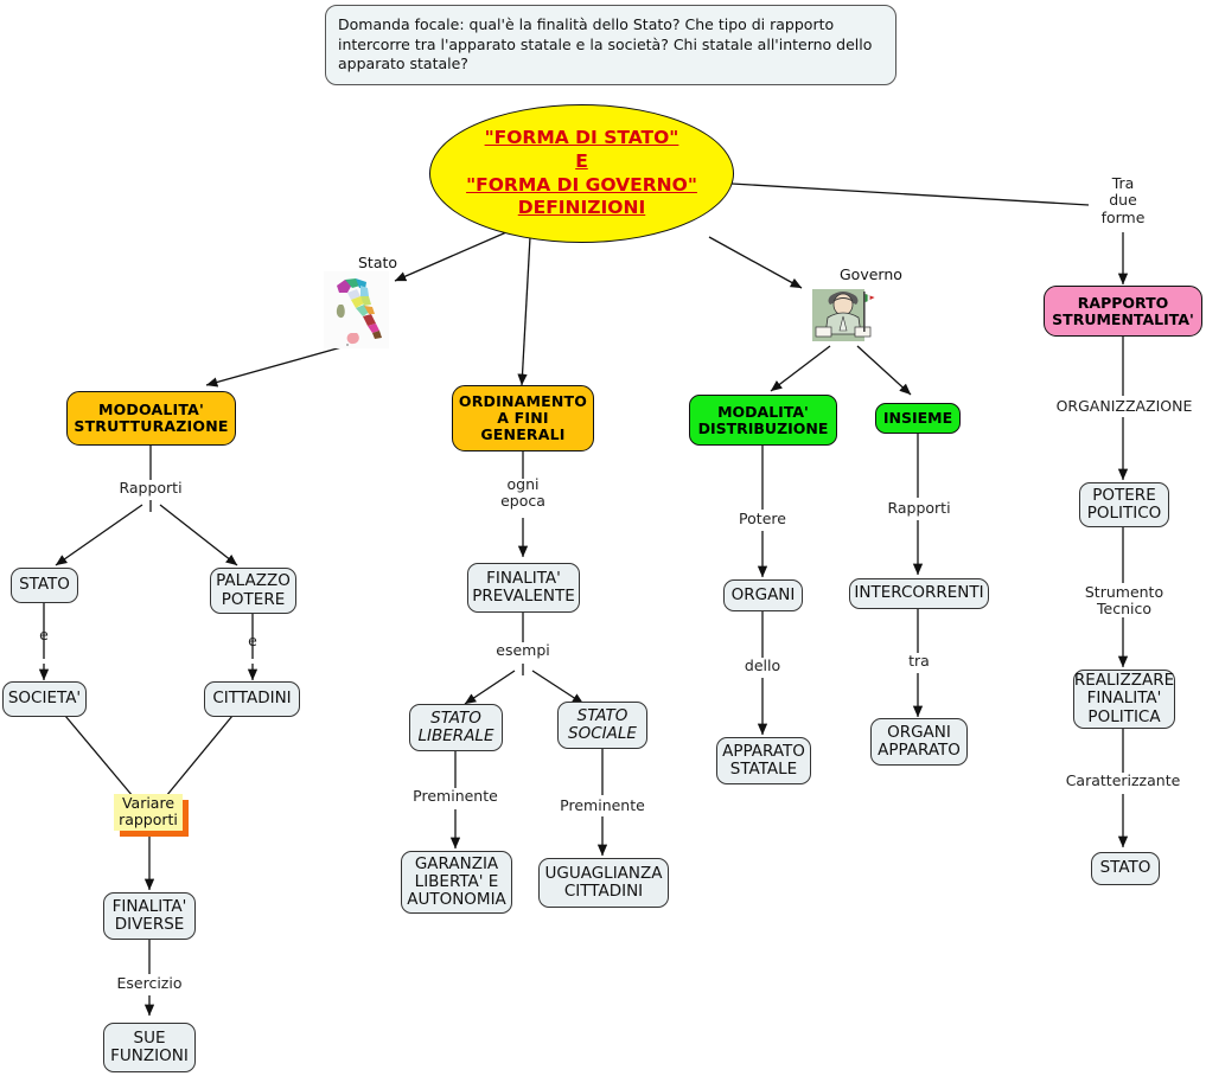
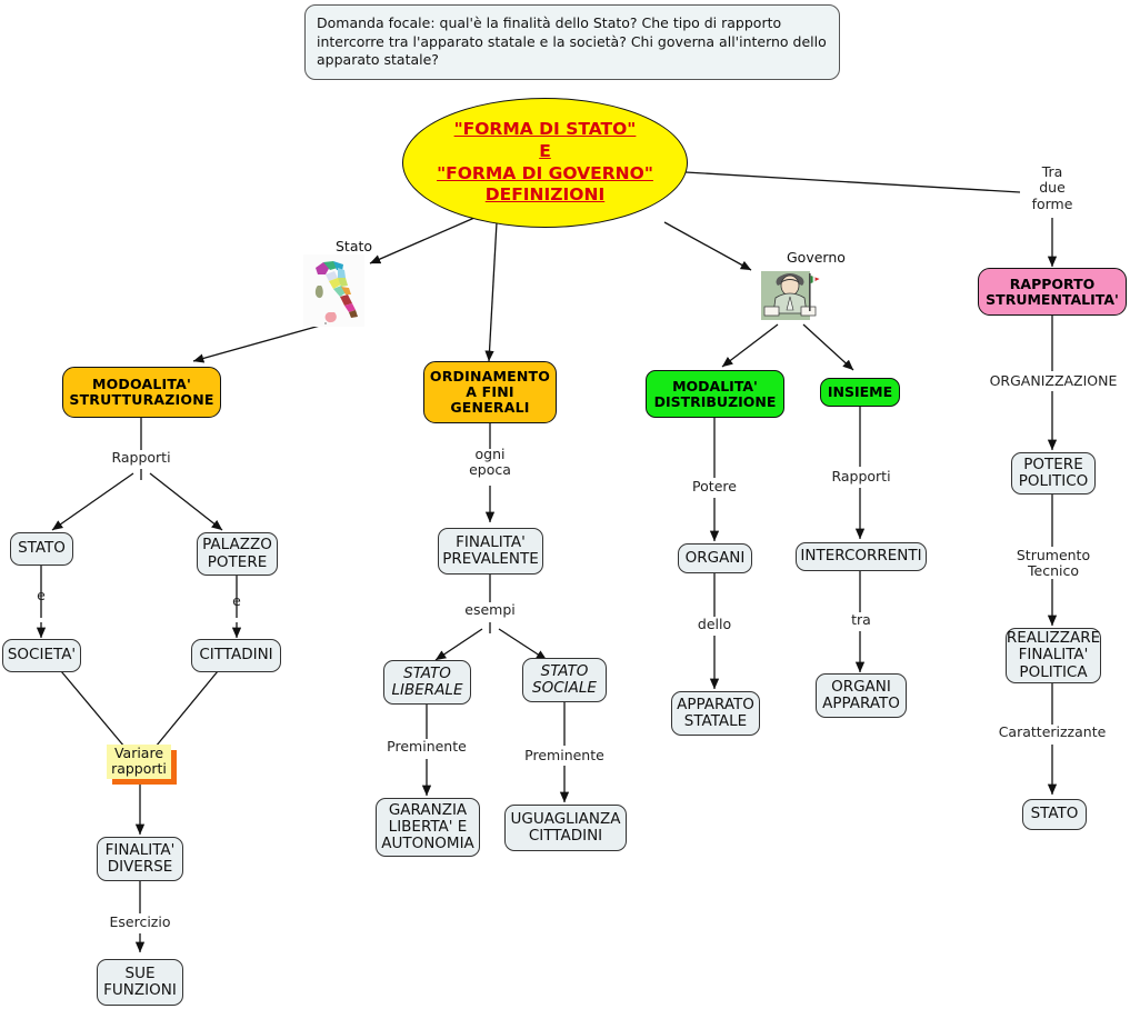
- Domanda focale: qual'è la finalità dello Stato? Che tipo di rapporto intercorre tra l'apparato statale e la società? Chi statale all'interno dello apparato statale?
+ Domanda focale: qual'è la finalità dello Stato? Che tipo di rapporto intercorre tra l'apparato statale e la società? Chi governa all'interno dello apparato statale?
  "FORMA DI STATO"
  E
  "FORMA DI GOVERNO"
  DEFINIZIONI
  Stato
  Governo
  MODOALITA'
  STRUTTURAZIONE
  ORDINAMENTO
  A FINI
  GENERALI
  MODALITA'
  DISTRIBUZIONE
  INSIEME
  RAPPORTO
  STRUMENTALITA'
  STATO
  PALAZZO
  POTERE
  SOCIETA'
  CITTADINI
  FINALITA'
  DIVERSE
  SUE
  FUNZIONI
  FINALITA'
  PREVALENTE
  STATO
  LIBERALE
  STATO
  SOCIALE
  GARANZIA
  LIBERTA' E
  AUTONOMIA
  UGUAGLIANZA
  CITTADINI
  ORGANI
  APPARATO
  STATALE
  INTERCORRENTI
  ORGANI
  APPARATO
  POTERE
  POLITICO
  REALIZZARE
  FINALITA'
  POLITICA
  STATO
  Tra
  due
  forme
  Rapporti
  e
  e
  Variare
  rapporti
  Esercizio
  ogni
  epoca
  esempi
  Preminente
  Preminente
  Potere
  dello
  Rapporti
  tra
  ORGANIZZAZIONE
  Strumento
  Tecnico
  Caratterizzante
